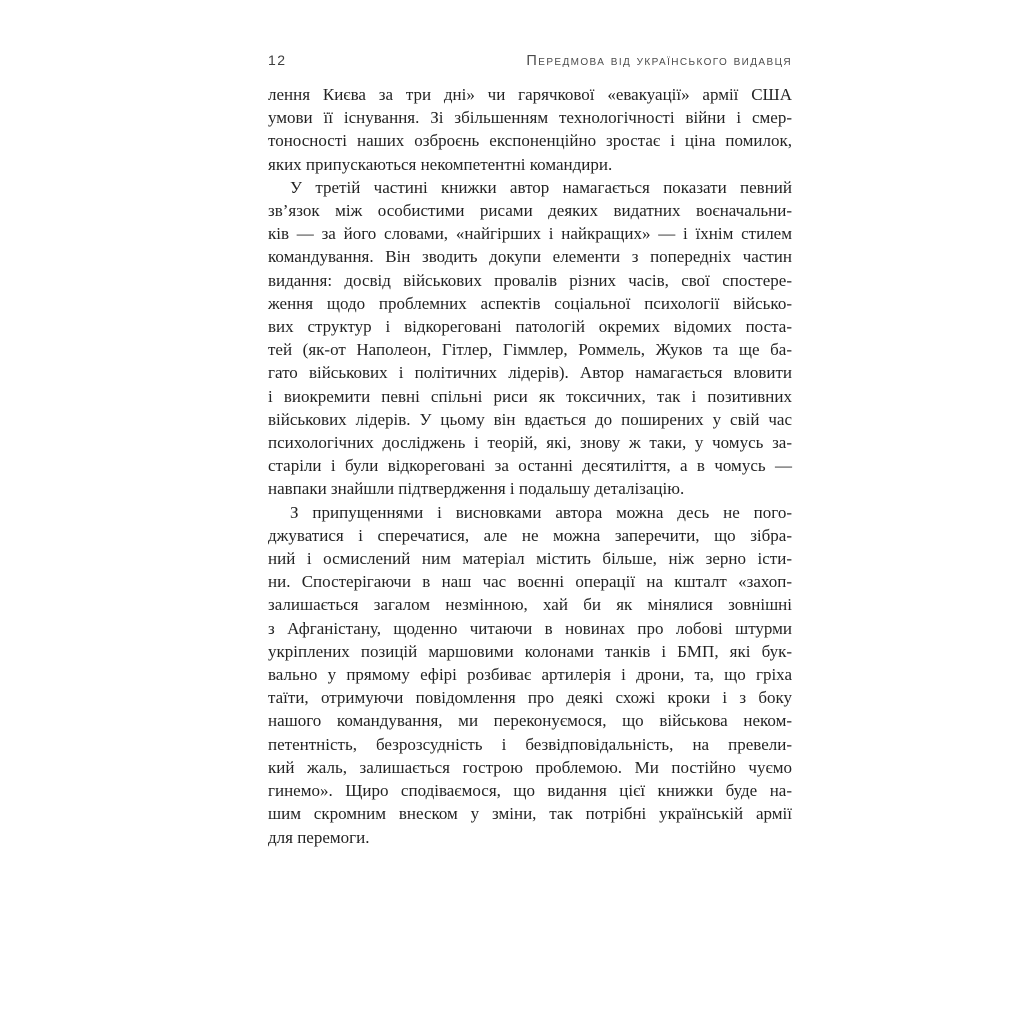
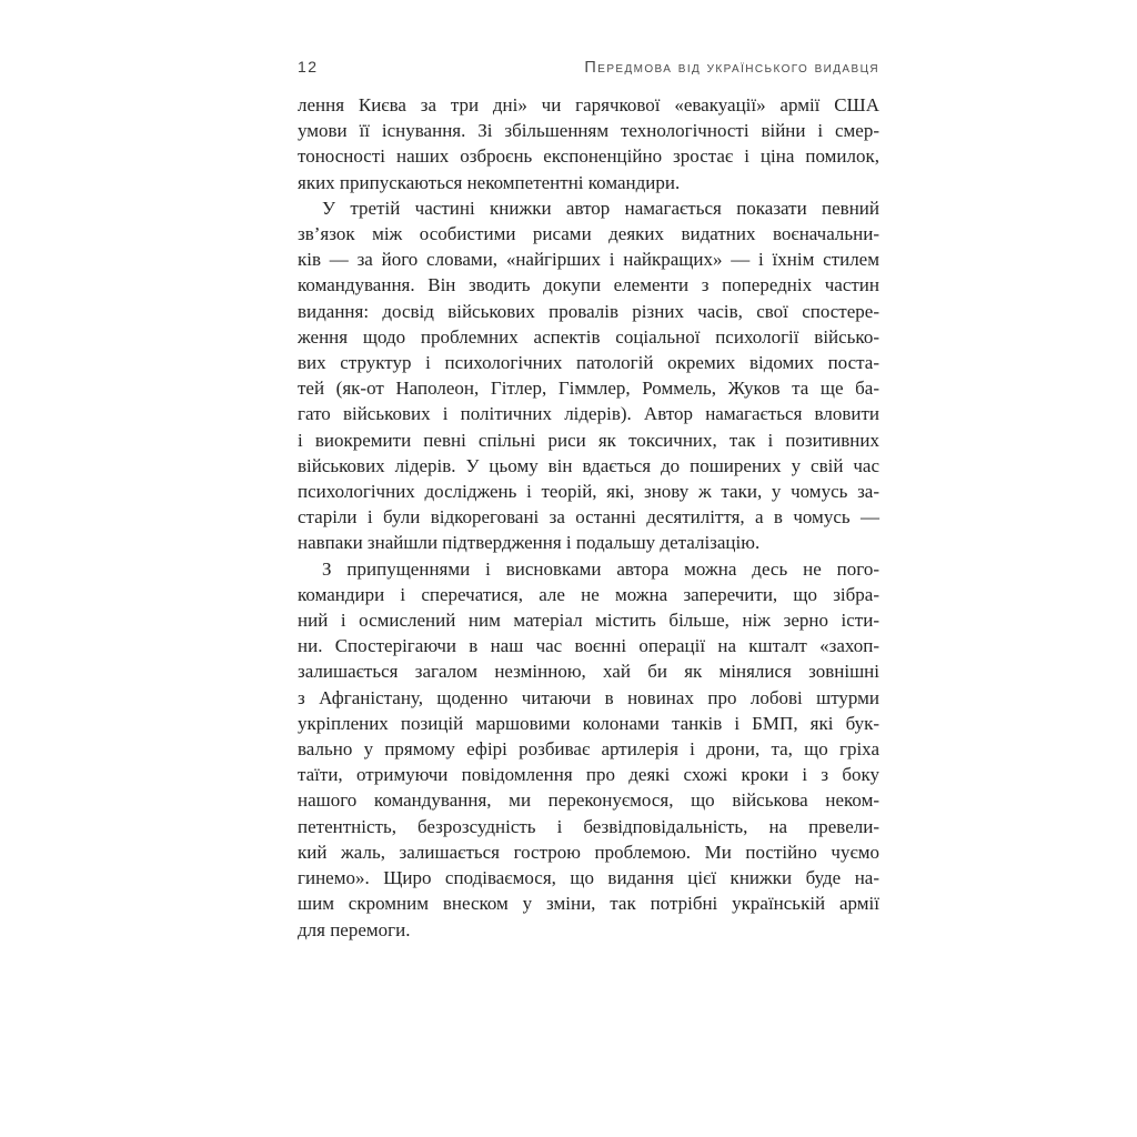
  12
  Передмова від українського видавця
  лення Києва за три дні» чи гарячкової «евакуації» армії США
  умови її існування. Зі збільшенням технологічності війни і смер-
  тоносності наших озброєнь експоненційно зростає і ціна помилок,
  яких припускаються некомпетентні командири.
  У третій частині книжки автор намагається показати певний
  зв’язок між особистими рисами деяких видатних воєначальни-
  ків — за його словами, «найгірших і найкращих» — і їхнім стилем
  командування. Він зводить докупи елементи з попередніх частин
  видання: досвід військових провалів різних часів, свої спостере-
  ження щодо проблемних аспектів соціальної психології військо-
- вих структур і відкореговані патологій окремих відомих поста-
+ вих структур і психологічних патологій окремих відомих поста-
  тей (як-от Наполеон, Гітлер, Гіммлер, Роммель, Жуков та ще ба-
  гато військових і політичних лідерів). Автор намагається вловити
  і виокремити певні спільні риси як токсичних, так і позитивних
  військових лідерів. У цьому він вдається до поширених у свій час
  психологічних досліджень і теорій, які, знову ж таки, у чомусь за-
  старіли і були відкореговані за останні десятиліття, а в чомусь —
  навпаки знайшли підтвердження і подальшу деталізацію.
  З припущеннями і висновками автора можна десь не пого-
- джуватися і сперечатися, але не можна заперечити, що зібра-
+ командири і сперечатися, але не можна заперечити, що зібра-
  ний і осмислений ним матеріал містить більше, ніж зерно істи-
  ни. Спостерігаючи в наш час воєнні операції на кшталт «захоп-
  залишається загалом незмінною, хай би як мінялися зовнішні
  з Афганістану, щоденно читаючи в новинах про лобові штурми
  укріплених позицій маршовими колонами танків і БМП, які бук-
  вально у прямому ефірі розбиває артилерія і дрони, та, що гріха
  таїти, отримуючи повідомлення про деякі схожі кроки і з боку
  нашого командування, ми переконуємося, що військова неком-
  петентність, безрозсудність і безвідповідальність, на превели-
  кий жаль, залишається гострою проблемою. Ми постійно чуємо
  гинемо». Щиро сподіваємося, що видання цієї книжки буде на-
  шим скромним внеском у зміни, так потрібні українській армії
  для перемоги.
